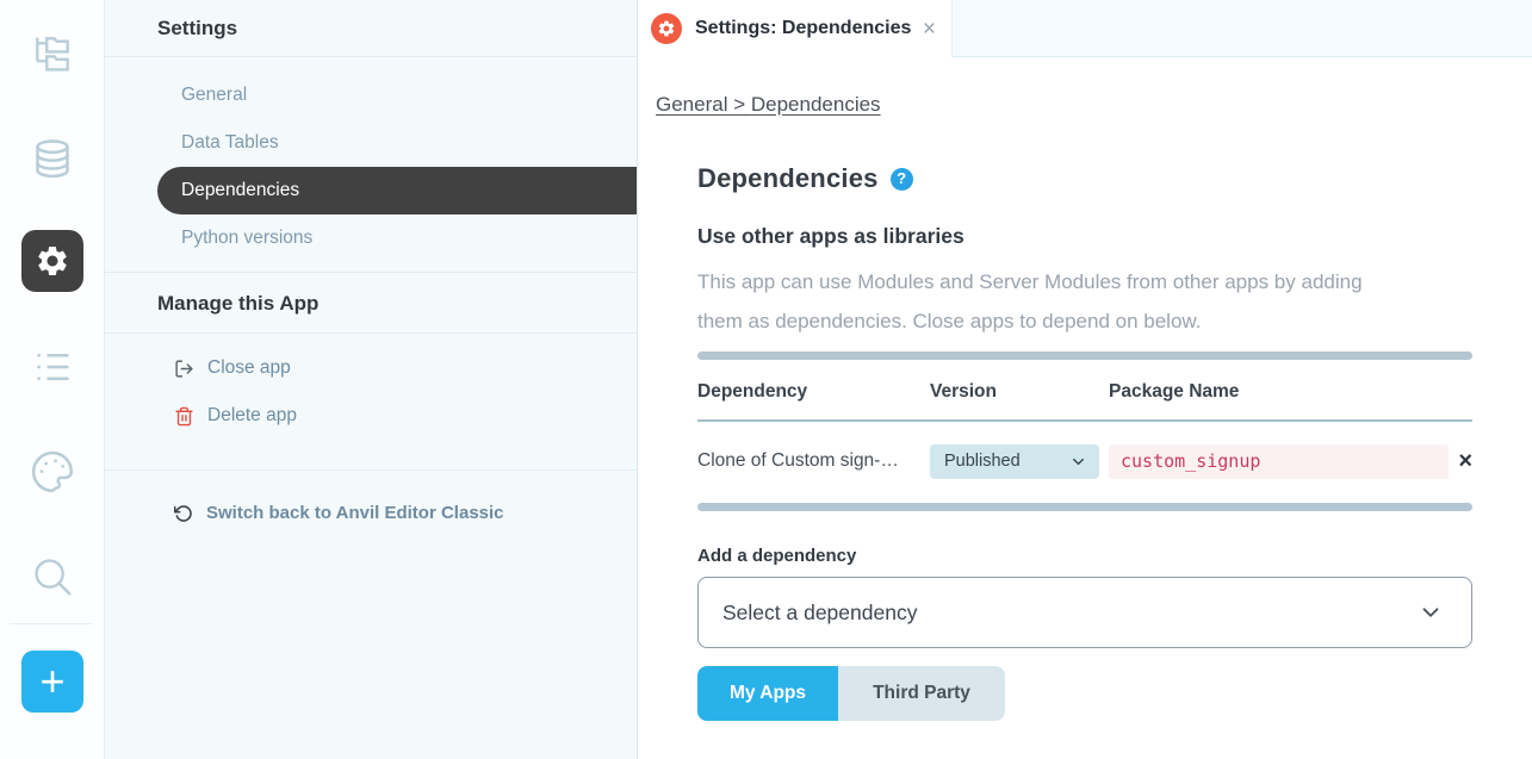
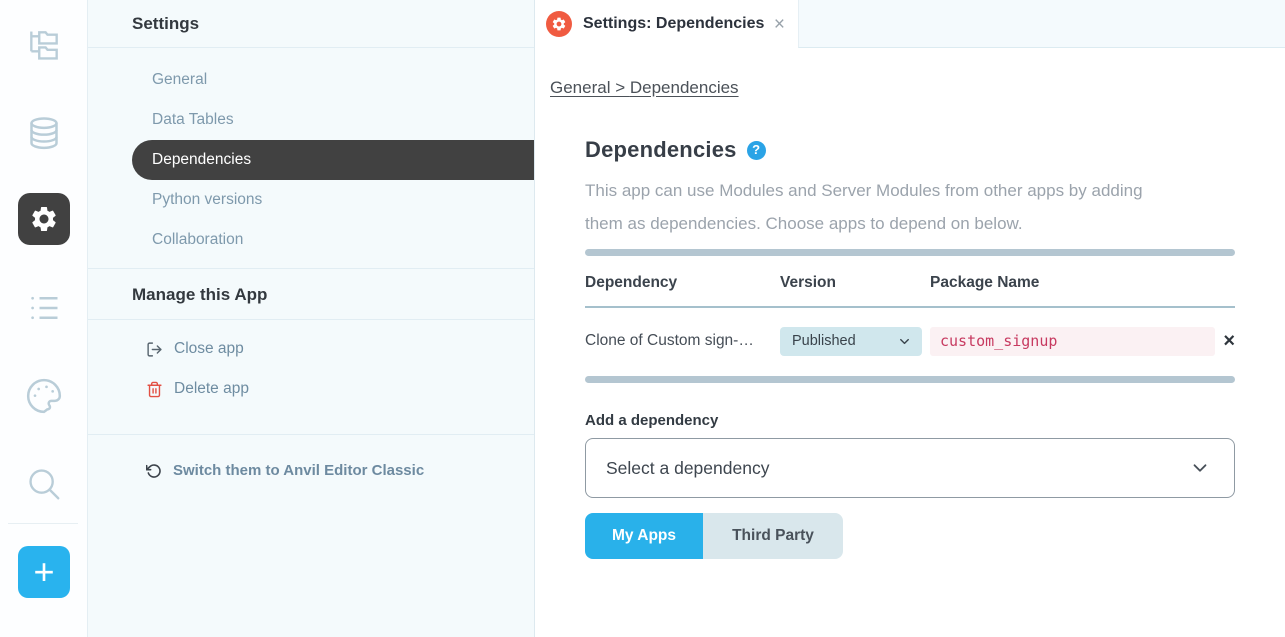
  +
  Settings
  General
  Data Tables
  Dependencies
  Python versions
+ Collaboration
  Manage this App
  Close app
  Delete app
- Switch back to Anvil Editor Classic
+ Switch them to Anvil Editor Classic
  Settings: Dependencies
  ×
  General > Dependencies
  Dependencies
  ?
- Use other apps as libraries
- This app can use Modules and Server Modules from other apps by adding them as dependencies. Close apps to depend on below.
+ This app can use Modules and Server Modules from other apps by adding them as dependencies. Choose apps to depend on below.
  Dependency
  Version
  Package Name
  Clone of Custom sign-…
  Published
  custom_signup
  ×
  Add a dependency
  Select a dependency
  My Apps
  Third Party
